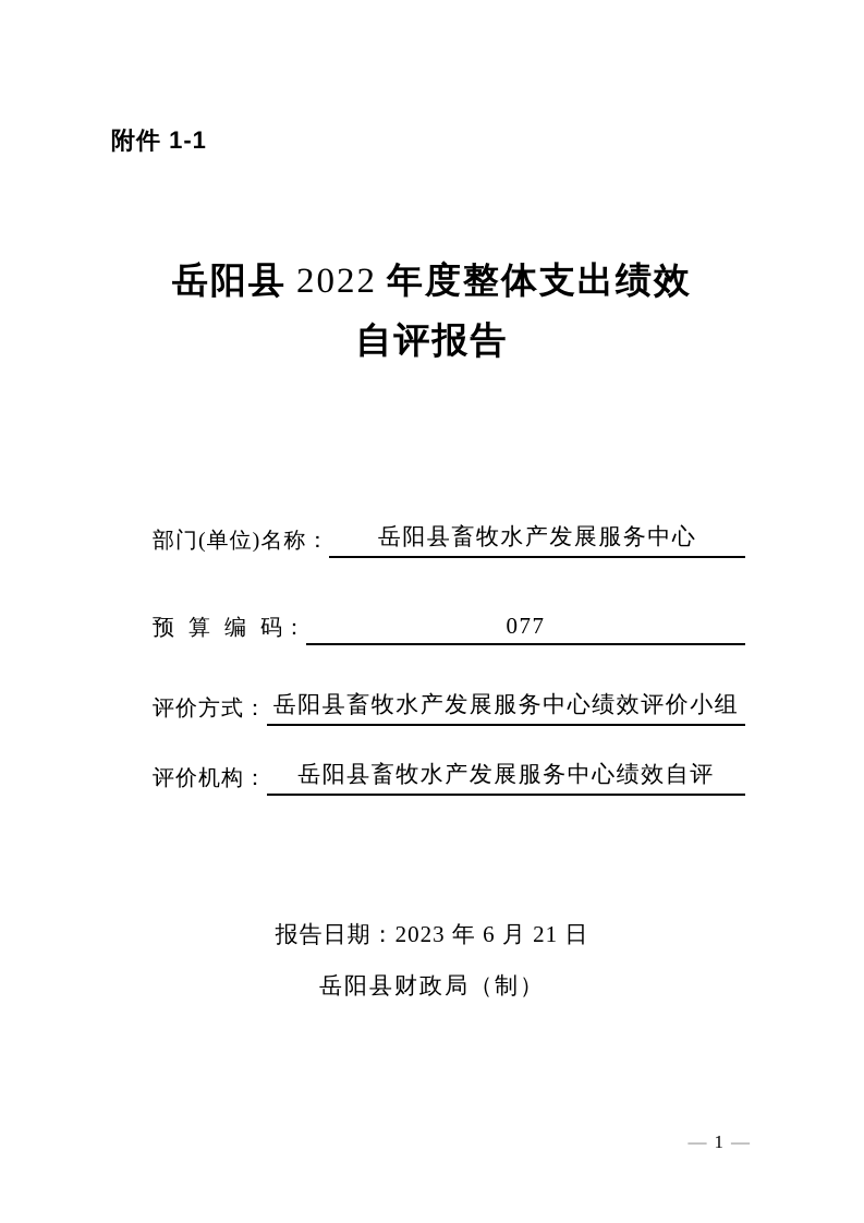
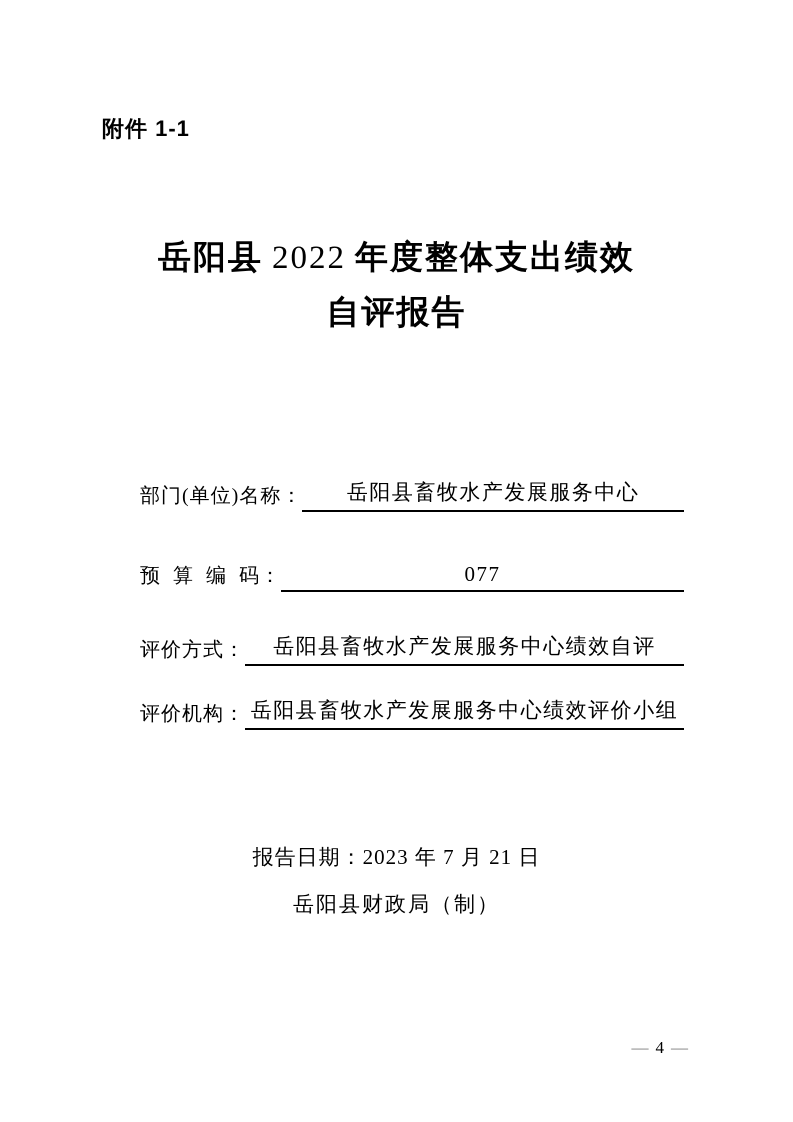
  附件 1-1
  岳阳县 2022 年度整体支出绩效
  自评报告
  部门(单位)名称：
  岳阳县畜牧水产发展服务中心
  预 算 编 码：
  077
  评价方式：
- 岳阳县畜牧水产发展服务中心绩效评价小组
+ 岳阳县畜牧水产发展服务中心绩效自评
  评价机构：
- 岳阳县畜牧水产发展服务中心绩效自评
+ 岳阳县畜牧水产发展服务中心绩效评价小组
- 报告日期：2023 年 6 月 21 日
+ 报告日期：2023 年 7 月 21 日
  岳阳县财政局（制）
- — 1 —
+ — 4 —
